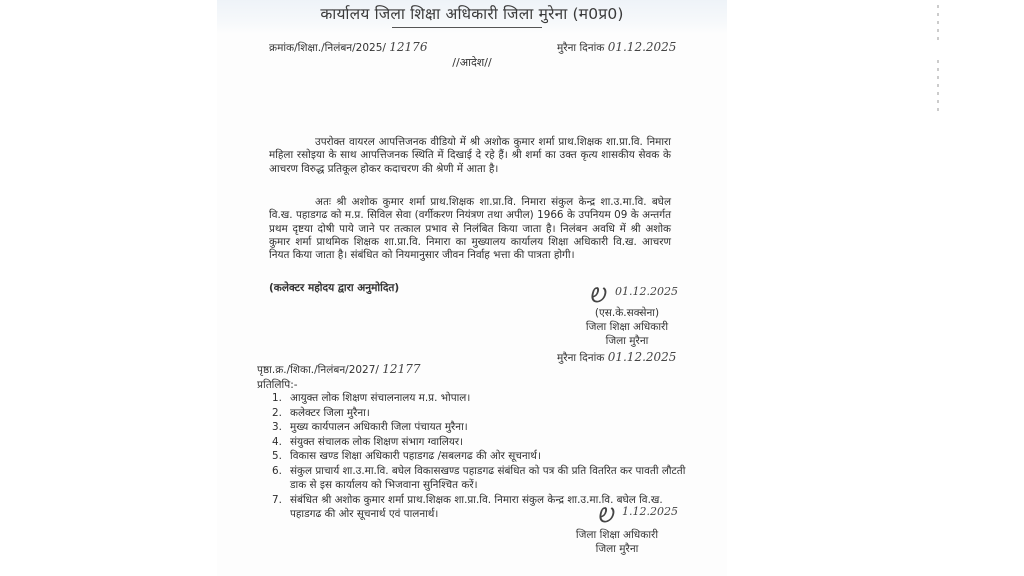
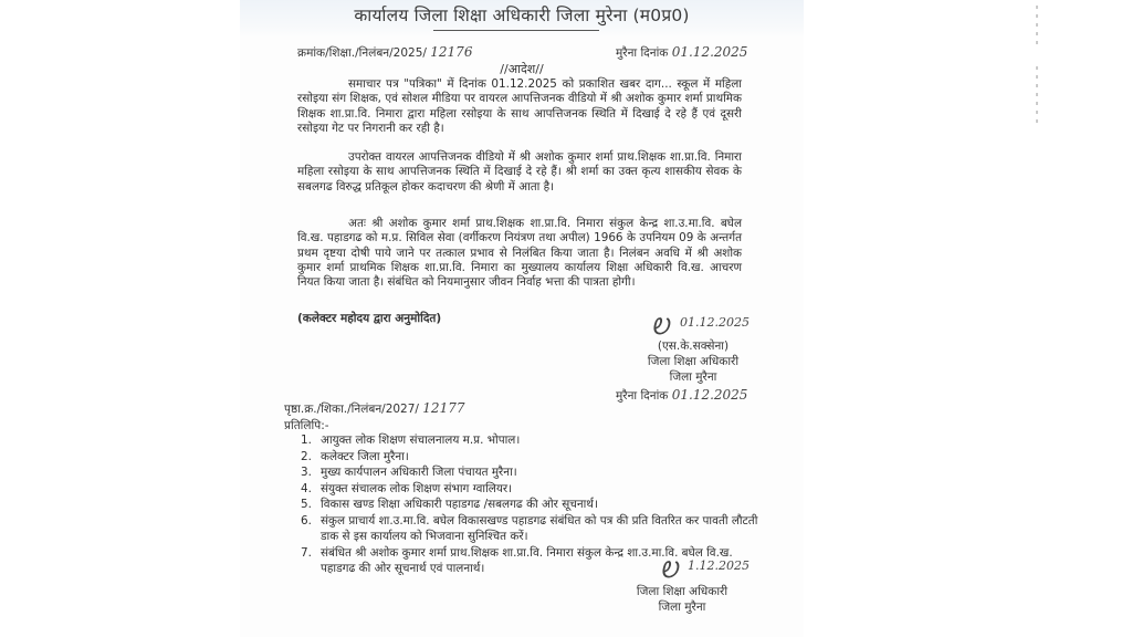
  कार्यालय जिला शिक्षा अधिकारी जिला मुरेना (म0प्र0)
  क्रमांक/शिक्षा./निलंबन/2025/ 12176
  मुरैना दिनांक 01.12.2025
  //आदेश//
+ समाचार पत्र "पत्रिका" में दिनांक 01.12.2025 को प्रकाशित खबर दाग... स्कूल में महिला रसोइया संग शिक्षक, एवं सोशल मीडिया पर वायरल आपत्तिजनक वीडियो में श्री अशोक कुमार शर्मा प्राथमिक शिक्षक शा.प्रा.वि. निमारा द्वारा महिला रसोइया के साथ आपत्तिजनक स्थिति में दिखाई दे रहे हैं एवं दूसरी रसोइया गेट पर निगरानी कर रही है।
- उपरोक्त वायरल आपत्तिजनक वीडियो में श्री अशोक कुमार शर्मा प्राथ.शिक्षक शा.प्रा.वि. निमारा महिला रसोइया के साथ आपत्तिजनक स्थिति में दिखाई दे रहे हैं। श्री शर्मा का उक्त कृत्य शासकीय सेवक के आचरण विरुद्ध प्रतिकूल होकर कदाचरण की श्रेणी में आता है।
+ उपरोक्त वायरल आपत्तिजनक वीडियो में श्री अशोक कुमार शर्मा प्राथ.शिक्षक शा.प्रा.वि. निमारा महिला रसोइया के साथ आपत्तिजनक स्थिति में दिखाई दे रहे हैं। श्री शर्मा का उक्त कृत्य शासकीय सेवक के सबलगढ विरुद्ध प्रतिकूल होकर कदाचरण की श्रेणी में आता है।
  अतः श्री अशोक कुमार शर्मा प्राथ.शिक्षक शा.प्रा.वि. निमारा संकुल केन्द्र शा.उ.मा.वि. बघेल वि.ख. पहाडगढ को म.प्र. सिविल सेवा (वर्गीकरण नियंत्रण तथा अपील) 1966 के उपनियम 09 के अन्तर्गत प्रथम दृष्टया दोषी पाये जाने पर तत्काल प्रभाव से निलंबित किया जाता है। निलंबन अवधि में श्री अशोक कुमार शर्मा प्राथमिक शिक्षक शा.प्रा.वि. निमारा का मुख्यालय कार्यालय शिक्षा अधिकारी वि.ख. आचरण नियत किया जाता है। संबंधित को नियमानुसार जीवन निर्वाह भत्ता की पात्रता होगी।
  (कलेक्टर महोदय द्वारा अनुमोदित)
  Ꭷ
  01.12.2025
  (एस.के.सक्सेना)
  जिला शिक्षा अधिकारी
  जिला मुरैना
  मुरैना दिनांक 01.12.2025
  पृष्ठा.क्र./शिका./निलंबन/2027/ 12177
  प्रतिलिपि:-
  1.
  आयुक्त लोक शिक्षण संचालनालय म.प्र. भोपाल।
  2.
  कलेक्टर जिला मुरैना।
  3.
  मुख्य कार्यपालन अधिकारी जिला पंचायत मुरैना।
  4.
  संयुक्त संचालक लोक शिक्षण संभाग ग्वालियर।
  5.
  विकास खण्ड शिक्षा अधिकारी पहाडगढ /सबलगढ की ओर सूचनार्थ।
  6.
  संकुल प्राचार्य शा.उ.मा.वि. बघेल विकासखण्ड पहाडगढ संबंधित को पत्र की प्रति वितरित कर पावती लौटती डाक से इस कार्यालय को भिजवाना सुनिश्चित करें।
  7.
  संबंधित श्री अशोक कुमार शर्मा प्राथ.शिक्षक शा.प्रा.वि. निमारा संकुल केन्द्र शा.उ.मा.वि. बघेल वि.ख. पहाडगढ की ओर सूचनार्थ एवं पालनार्थ।
  Ꭷ
  1.12.2025
  जिला शिक्षा अधिकारी
  जिला मुरैना
